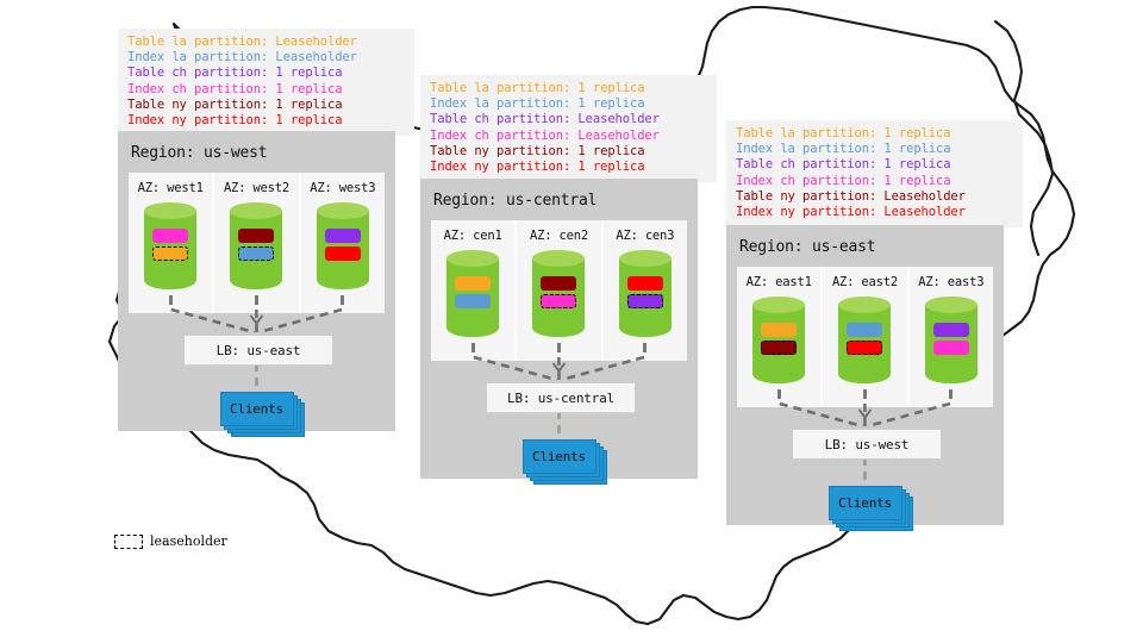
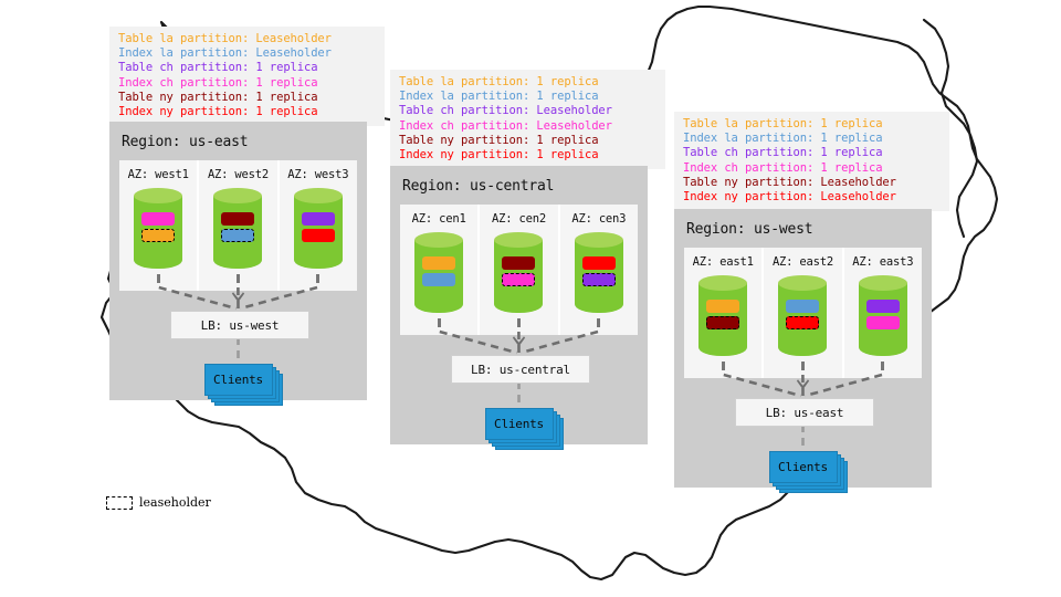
  Table la partition: Leaseholder
  Index la partition: Leaseholder
  Table ch partition: 1 replica
  Index ch partition: 1 replica
  Table ny partition: 1 replica
  Index ny partition: 1 replica
  Table la partition: 1 replica
  Index la partition: 1 replica
  Table ch partition: Leaseholder
  Index ch partition: Leaseholder
  Table ny partition: 1 replica
  Index ny partition: 1 replica
  Table la partition: 1 replica
  Index la partition: 1 replica
  Table ch partition: 1 replica
  Index ch partition: 1 replica
  Table ny partition: Leaseholder
  Index ny partition: Leaseholder
- Region: us-west
+ Region: us-east
  AZ: west1
  AZ: west2
  AZ: west3
- LB: us-east
+ LB: us-west
  Clients
  Region: us-central
  AZ: cen1
  AZ: cen2
  AZ: cen3
  LB: us-central
  Clients
- Region: us-east
+ Region: us-west
  AZ: east1
  AZ: east2
  AZ: east3
- LB: us-west
+ LB: us-east
  Clients
  leaseholder
